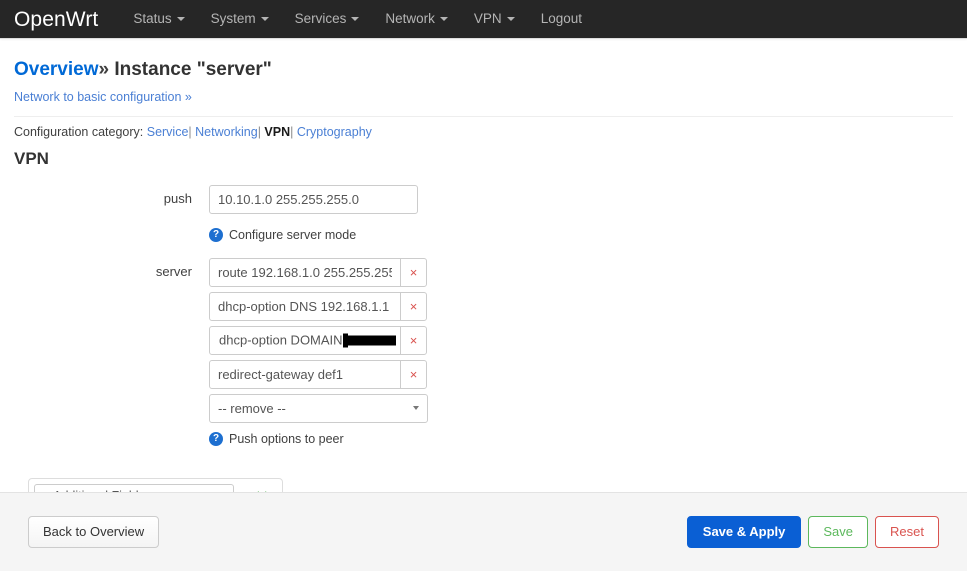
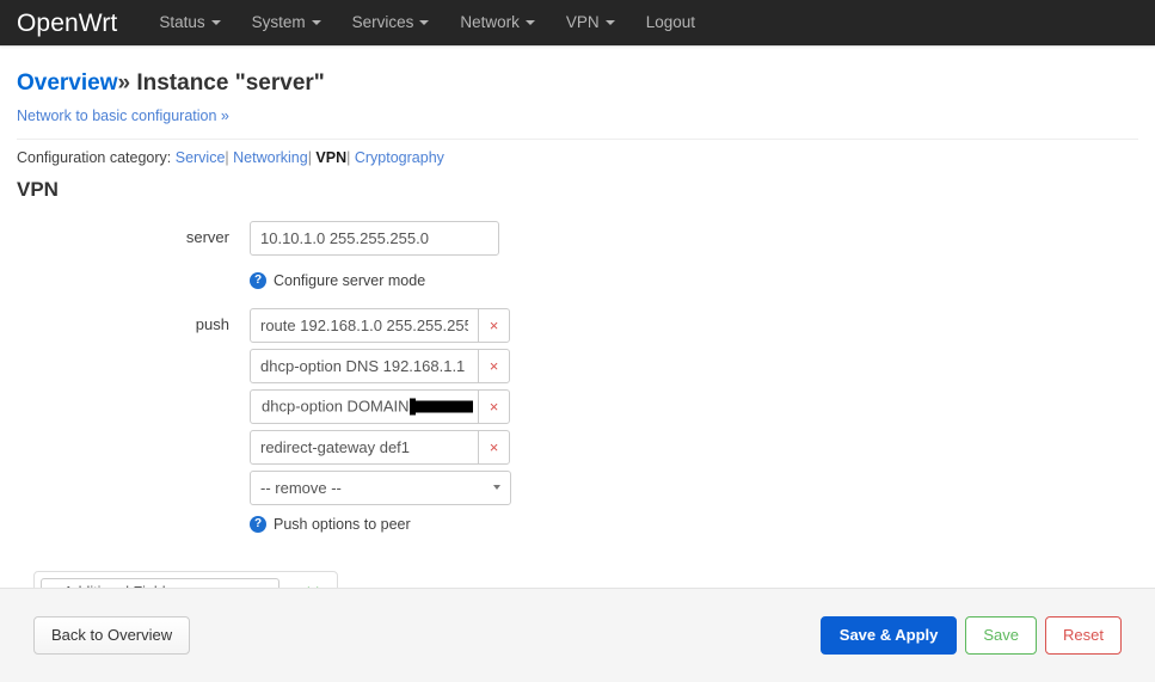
  OpenWrt
  Status
  System
  Services
  Network
  VPN
  Logout
  Overview» Instance "server"
  Network to basic configuration »
  Configuration category: Service| Networking| VPN| Cryptography
  VPN
- push
+ server
  10.10.1.0 255.255.255.0
  ?
  Configure server mode
- server
+ push
  route 192.168.1.0 255.255.25
  ×
  dhcp-option DNS 192.168.1.1
  ×
  dhcp-option DOMAIN
  ×
  redirect-gateway def1
  ×
  -- remove --
  ?
  Push options to peer
  Back to Overview
  Save & Apply
  Save
  Reset
